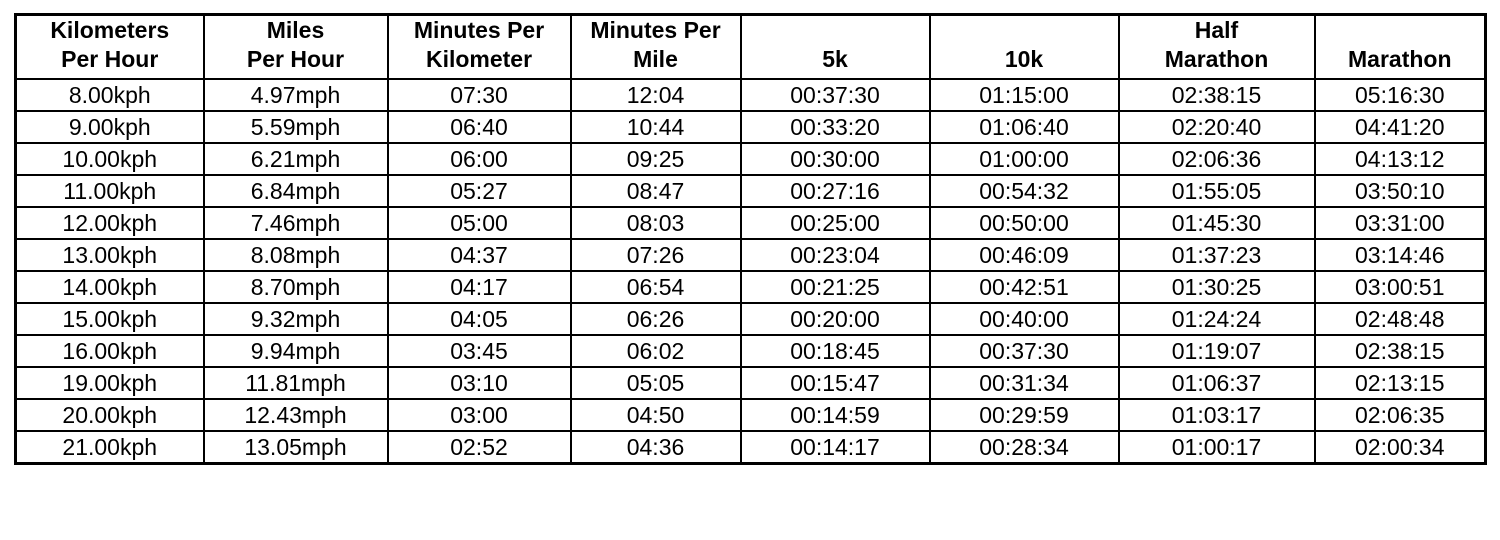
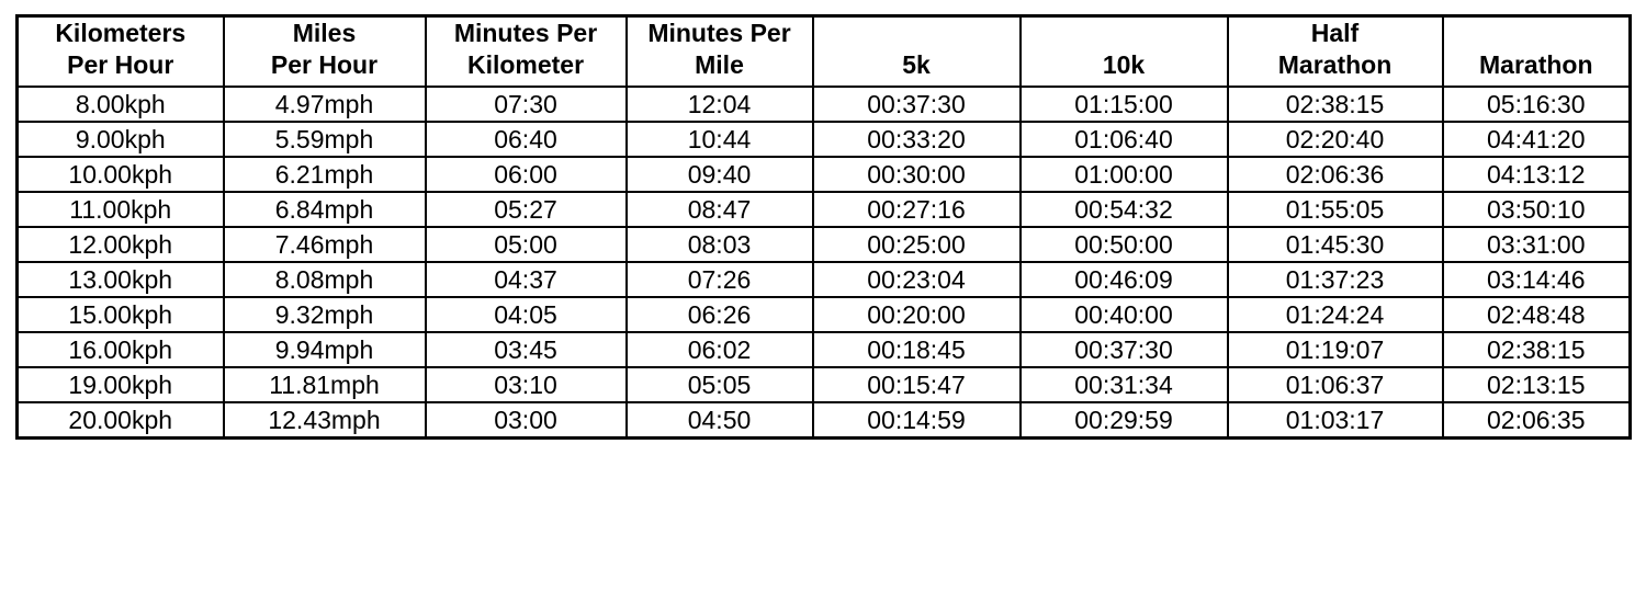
  KilometersPer Hour	MilesPer Hour	Minutes PerKilometer	Minutes PerMile	5k	10k	HalfMarathon	Marathon
  8.00kph	4.97mph	07:30	12:04	00:37:30	01:15:00	02:38:15	05:16:30
  9.00kph	5.59mph	06:40	10:44	00:33:20	01:06:40	02:20:40	04:41:20
- 10.00kph	6.21mph	06:00	09:25	00:30:00	01:00:00	02:06:36	04:13:12
+ 10.00kph	6.21mph	06:00	09:40	00:30:00	01:00:00	02:06:36	04:13:12
  11.00kph	6.84mph	05:27	08:47	00:27:16	00:54:32	01:55:05	03:50:10
  12.00kph	7.46mph	05:00	08:03	00:25:00	00:50:00	01:45:30	03:31:00
  13.00kph	8.08mph	04:37	07:26	00:23:04	00:46:09	01:37:23	03:14:46
- 14.00kph	8.70mph	04:17	06:54	00:21:25	00:42:51	01:30:25	03:00:51
  15.00kph	9.32mph	04:05	06:26	00:20:00	00:40:00	01:24:24	02:48:48
  16.00kph	9.94mph	03:45	06:02	00:18:45	00:37:30	01:19:07	02:38:15
  19.00kph	11.81mph	03:10	05:05	00:15:47	00:31:34	01:06:37	02:13:15
  20.00kph	12.43mph	03:00	04:50	00:14:59	00:29:59	01:03:17	02:06:35
- 21.00kph	13.05mph	02:52	04:36	00:14:17	00:28:34	01:00:17	02:00:34
